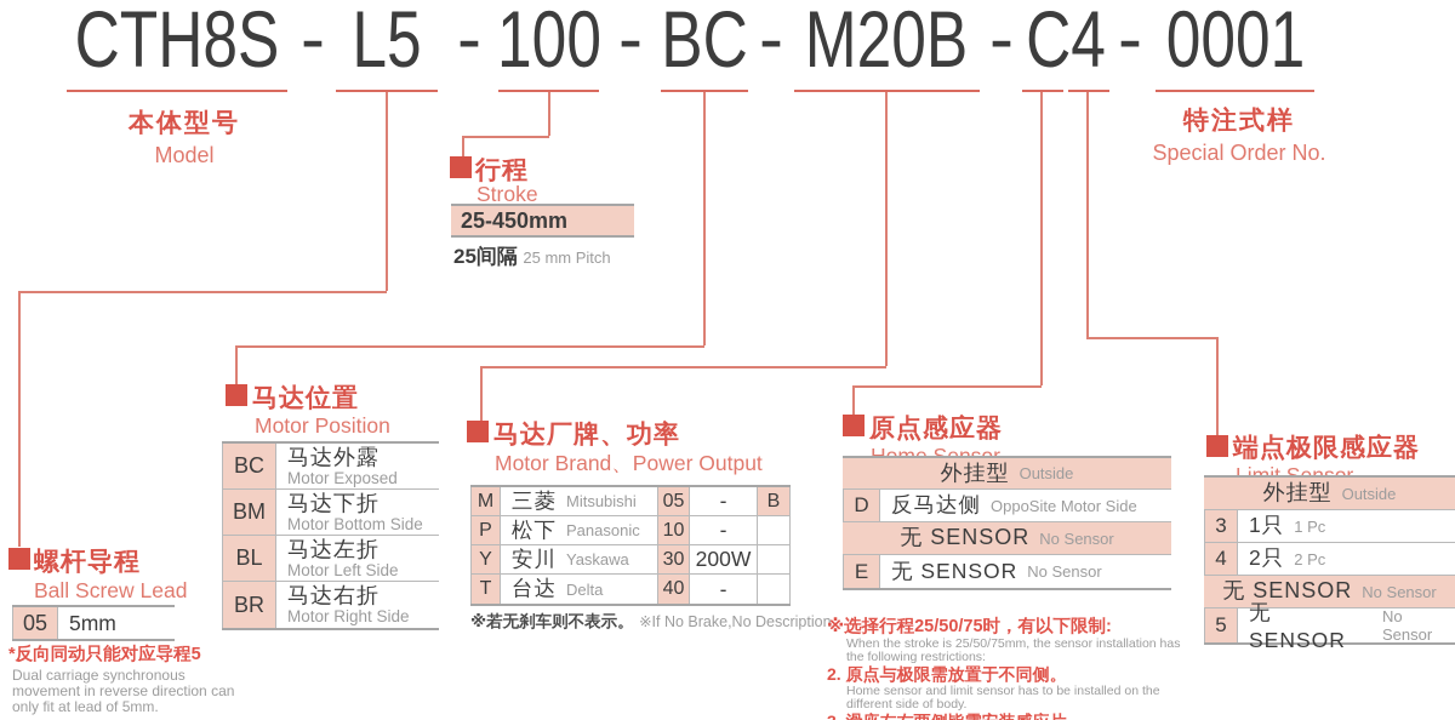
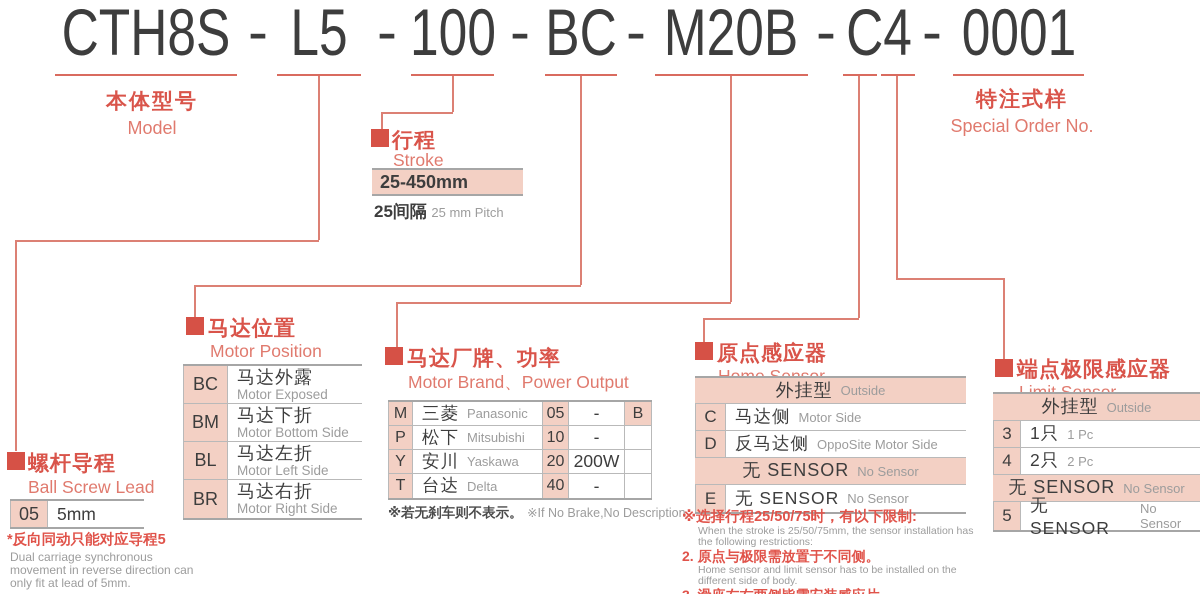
  CTH8S
  -
  L5
  -
  100
  -
  BC
  -
  M20B
  -
  C4
  -
  0001
  本体型号
  Model
  特注式样
  Special Order No.
  行程
  Stroke
  25-450mm
  25间隔 25 mm Pitch
  螺杆导程
  Ball Screw Lead
  05
  5mm
  *反向同动只能对应导程5
  Dual carriage synchronous
  movement in reverse direction can
  only fit at lead of 5mm.
  马达位置
  Motor Position
  BC
  马达外露
  Motor Exposed
  BM
  马达下折
  Motor Bottom Side
  BL
  马达左折
  Motor Left Side
  BR
  马达右折
  Motor Right Side
  马达厂牌、功率
  Motor Brand、Power Output
  M
  三菱
- Mitsubishi
+ Panasonic
  05
  -
  B
  P
  松下
- Panasonic
+ Mitsubishi
  10
  -
  Y
  安川
  Yaskawa
- 30
+ 20
  200W
  T
  台达
  Delta
  40
  -
  ※若无刹车则不表示。 ※If No Brake,No Description.
  原点感应器
  Home Sensor
  外挂型
  Outside
+ C
+ 马达侧
+ Motor Side
  D
  反马达侧
  OppoSite Motor Side
  无 SENSOR
  No Sensor
  E
  无 SENSOR
  No Sensor
  ※选择行程25/50/75时，有以下限制:
  When the stroke is 25/50/75mm, the sensor installation has
  the following restrictions:
  2. 原点与极限需放置于不同侧。
  Home sensor and limit sensor has to be installed on the
  different side of body.
  端点极限感应器
  Limit Sensor
  外挂型
  Outside
  3
  1只
  1 Pc
  4
  2只
  2 Pc
  无 SENSOR
  No Sensor
  5
  无 SENSOR
  No Sensor
